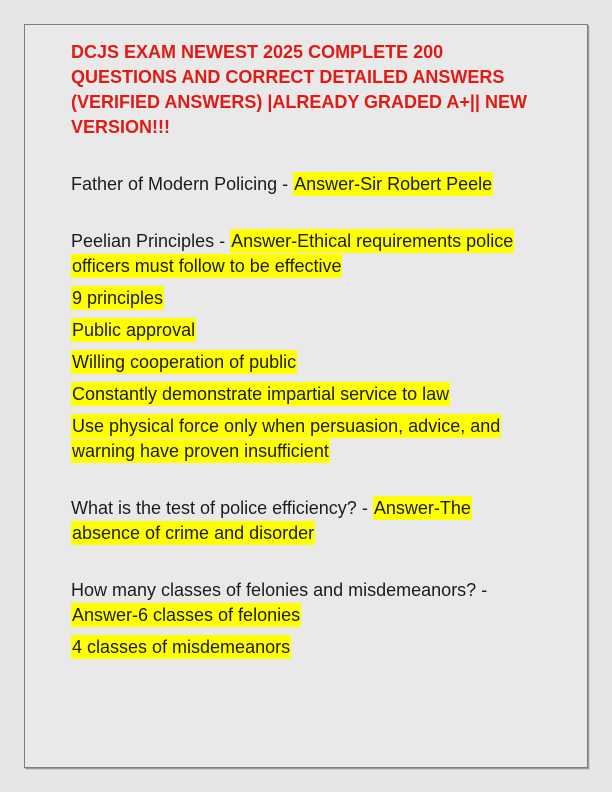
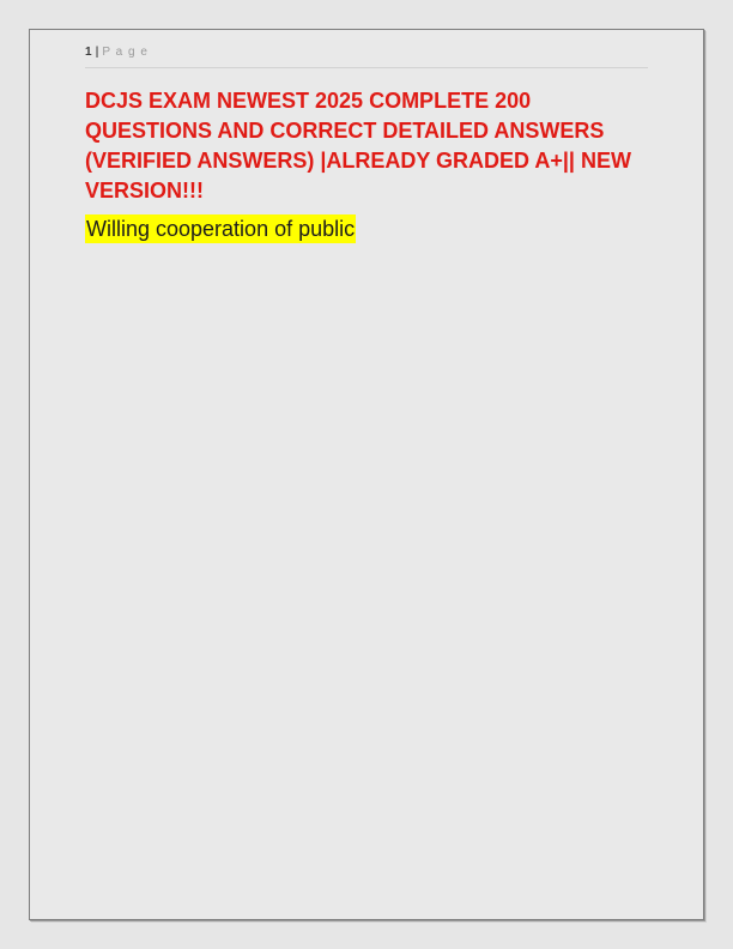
+ 1 | P a g e
  DCJS EXAM NEWEST 2025 COMPLETE 200 QUESTIONS AND CORRECT DETAILED ANSWERS (VERIFIED ANSWERS) |ALREADY GRADED A+|| NEW VERSION!!!
- Father of Modern Policing - Answer-Sir Robert Peele
- Peelian Principles - Answer-Ethical requirements police officers must follow to be effective
- 9 principles
- Public approval
  Willing cooperation of public
- Constantly demonstrate impartial service to law
- Use physical force only when persuasion, advice, and warning have proven insufficient
- What is the test of police efficiency? - Answer-The absence of crime and disorder
- How many classes of felonies and misdemeanors? - Answer-6 classes of felonies
- 4 classes of misdemeanors
